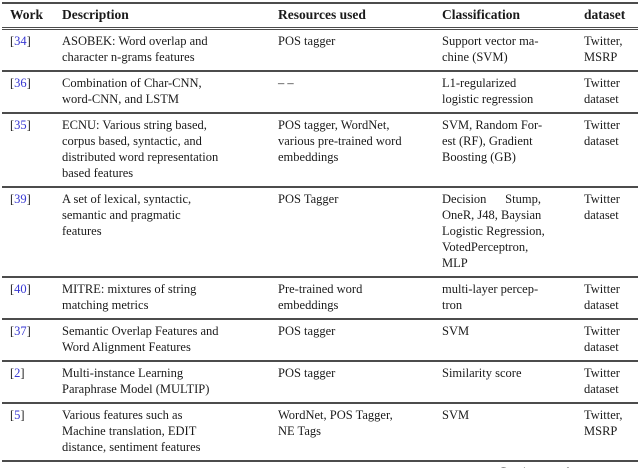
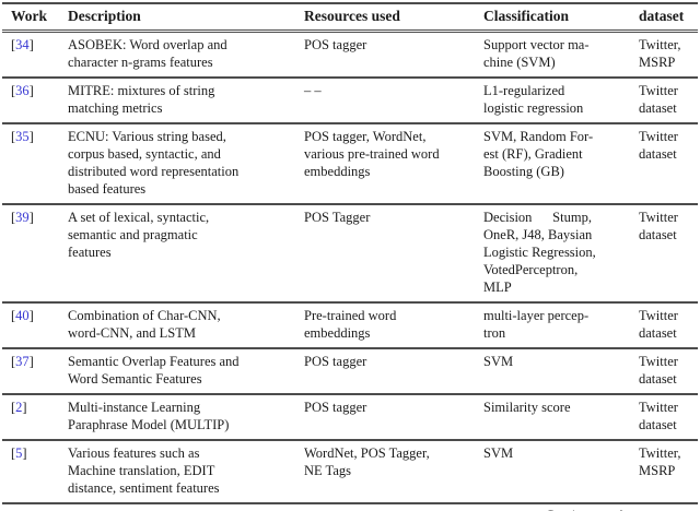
  Work	Description	Resources used	Classification	dataset
  [34]	ASOBEK: Word overlap and character n-grams features	POS tagger	Support vector ma- chine (SVM)	Twitter, MSRP
- [36]	Combination of Char-CNN, word-CNN, and LSTM	– –	L1-regularized logistic regression	Twitter dataset
+ [36]	MITRE: mixtures of string matching metrics	– –	L1-regularized logistic regression	Twitter dataset
  [35]	ECNU: Various string based, corpus based, syntactic, and distributed word representation based features	POS tagger, WordNet, various pre-trained word embeddings	SVM, Random For- est (RF), Gradient Boosting (GB)	Twitter dataset
  [39]	A set of lexical, syntactic, semantic and pragmatic features	POS Tagger	Decision Stump, OneR, J48, Baysian Logistic Regression, VotedPerceptron, MLP	Twitter dataset
- [40]	MITRE: mixtures of string matching metrics	Pre-trained word embeddings	multi-layer percep- tron	Twitter dataset
+ [40]	Combination of Char-CNN, word-CNN, and LSTM	Pre-trained word embeddings	multi-layer percep- tron	Twitter dataset
- [37]	Semantic Overlap Features and Word Alignment Features	POS tagger	SVM	Twitter dataset
+ [37]	Semantic Overlap Features and Word Semantic Features	POS tagger	SVM	Twitter dataset
  [2]	Multi-instance Learning Paraphrase Model (MULTIP)	POS tagger	Similarity score	Twitter dataset
  [5]	Various features such as Machine translation, EDIT distance, sentiment features	WordNet, POS Tagger, NE Tags	SVM	Twitter, MSRP
